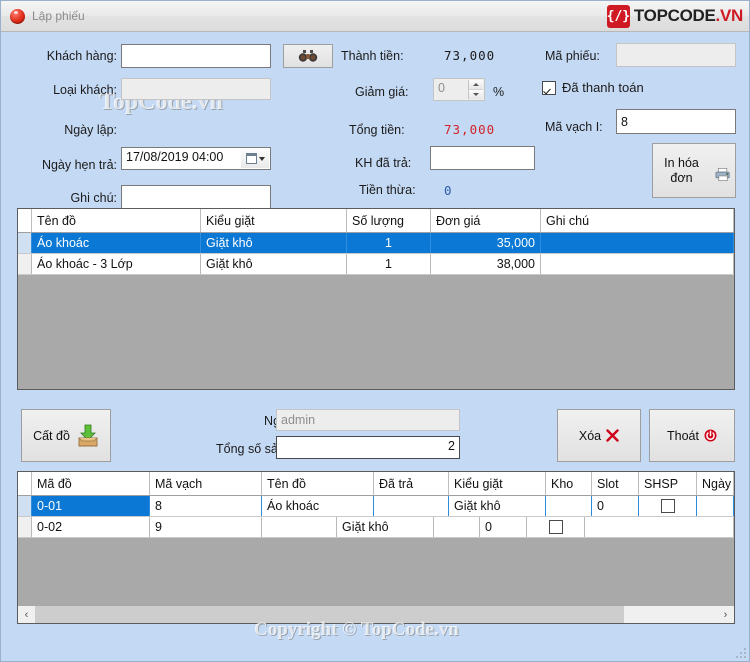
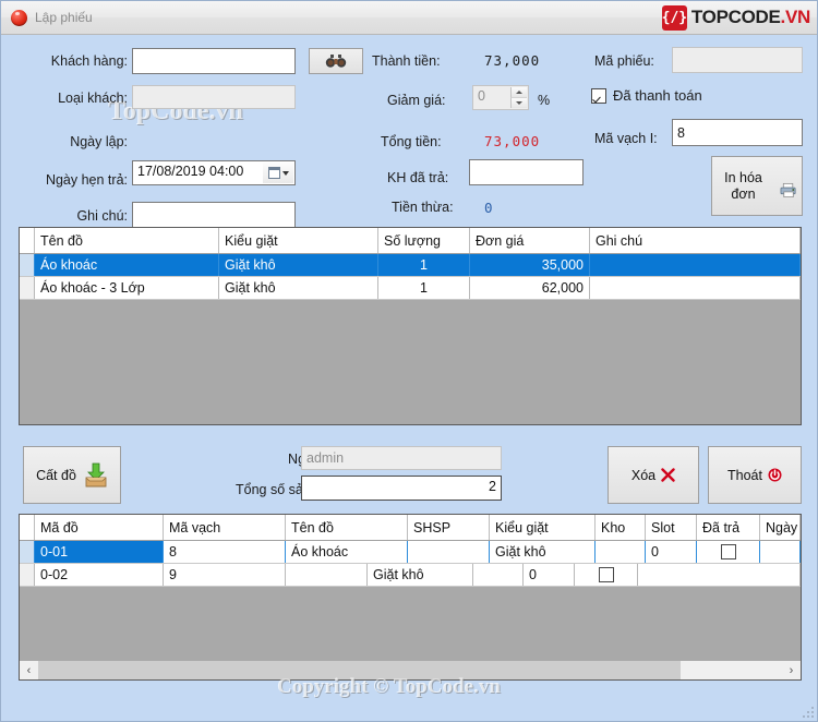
  Lập phiếu
  {/}
  TOPCODE.VN
  TopCode.vn
  Khách hàng:
  Loại khách:
  Ngày lập:
  17/08/2019 04:00
  Ngày hẹn trả:
  Ghi chú:
  Thành tiền:
  73,000
  Giảm giá:
  0
  %
  Tổng tiền:
  73,000
  KH đã trả:
  Tiền thừa:
  0
  Mã phiếu:
  Đã thanh toán
  Mã vạch I:
  8
  In hóa đơn
  Tên đồ
  Kiểu giặt
  Số lượng
  Đơn giá
  Ghi chú
  Áo khoác
  Giặt khô
  1
  35,000
  Áo khoác - 3 Lớp
  Giặt khô
  1
- 38,000
+ 62,000
  Cất đồ
  admin
  2
  Xóa
  Thoát
  Mã đồ
  Mã vạch
  Tên đồ
- Đã trả
+ SHSP
  Kiểu giặt
  Kho
  Slot
- SHSP
+ Đã trả
  0-01
  8
  Áo khoác
  Giặt khô
  0
  0-02
  9
  Giặt khô
  0
  ‹
  ›
  Copyright © TopCode.vn
